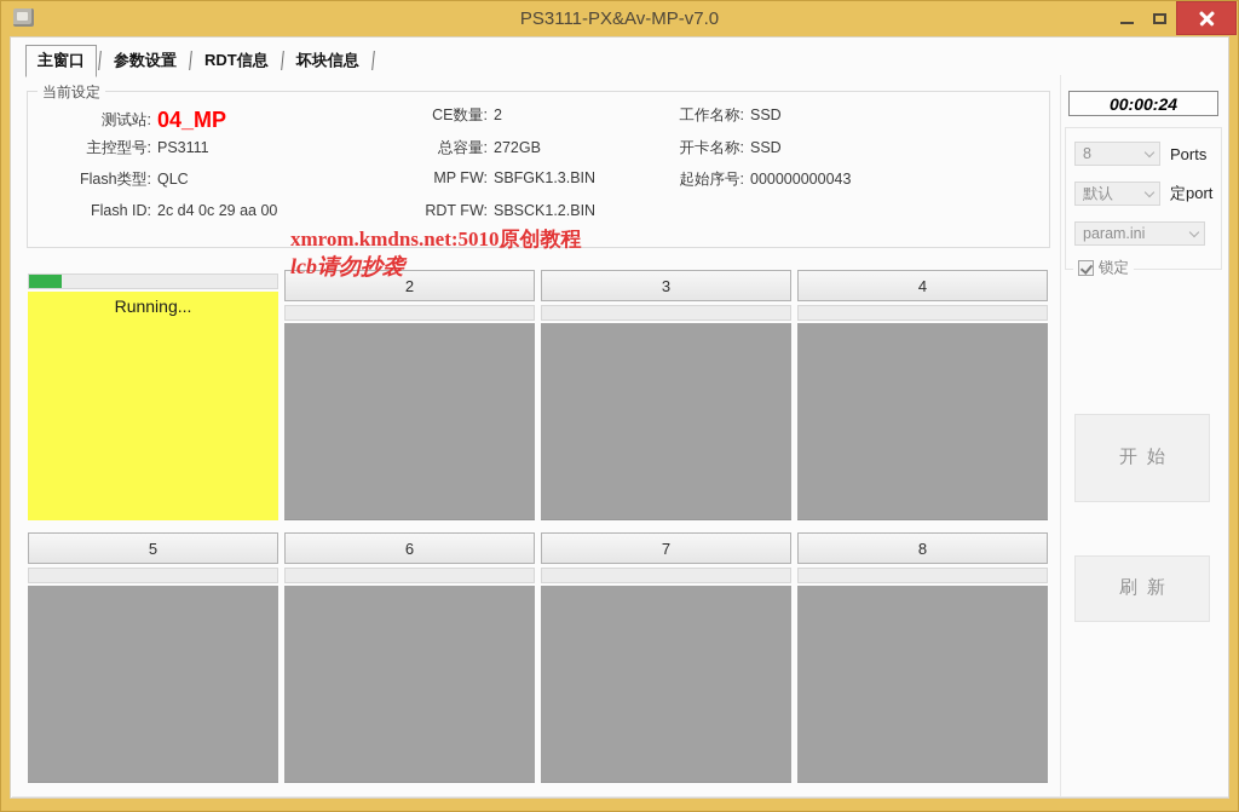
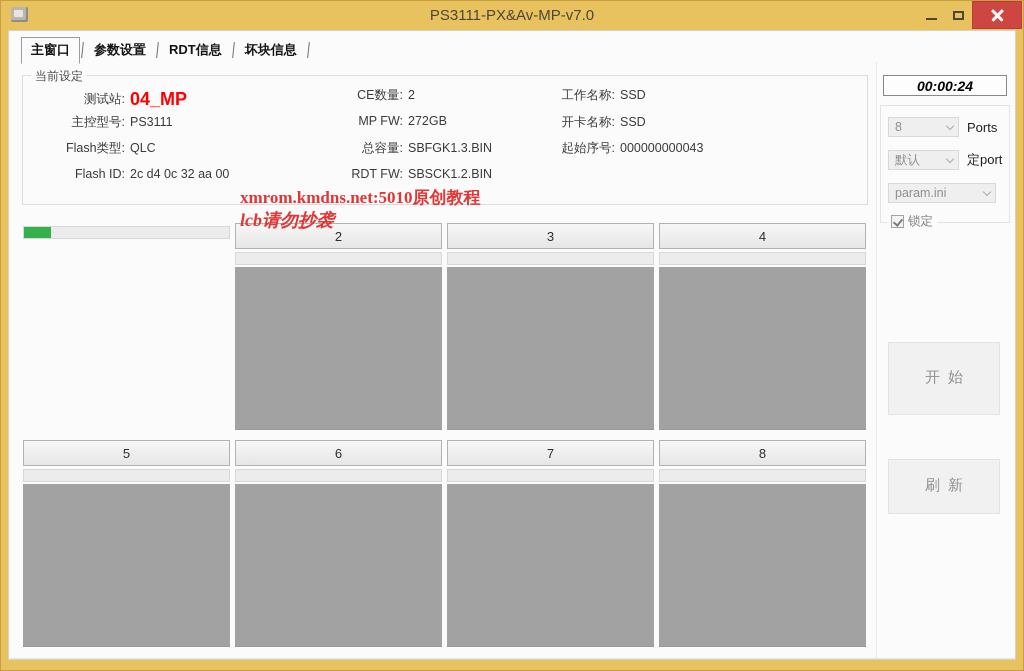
  PS3111-PX&Av-MP-v7.0
  主窗口
  参数设置
  RDT信息
  坏块信息
  当前设定
  测试站:
  04_MP
  主控型号:
  PS3111
  Flash类型:
  QLC
  Flash ID:
- 2c d4 0c 29 aa 00
+ 2c d4 0c 32 aa 00
  CE数量:
  2
- 总容量:
+ MP FW:
  272GB
- MP FW:
+ 总容量:
  SBFGK1.3.BIN
  RDT FW:
  SBSCK1.2.BIN
  工作名称:
  SSD
  开卡名称:
  SSD
  起始序号:
  000000000043
  xmrom.kmdns.net:5010原创教程
  lcb请勿抄袭
- Running...
  2
  3
  4
  5
  6
  7
  8
  00:00:24
  8
  Ports
  默认
  定port
  param.ini
  锁定
  开始
  刷新
